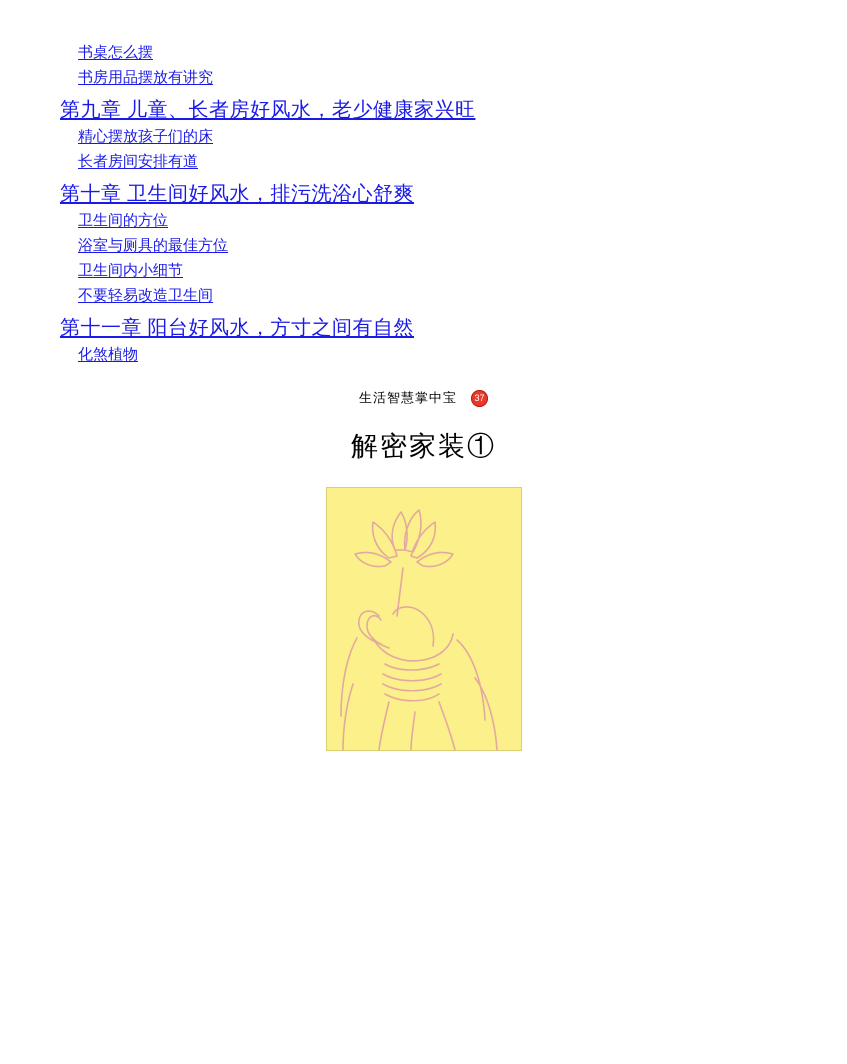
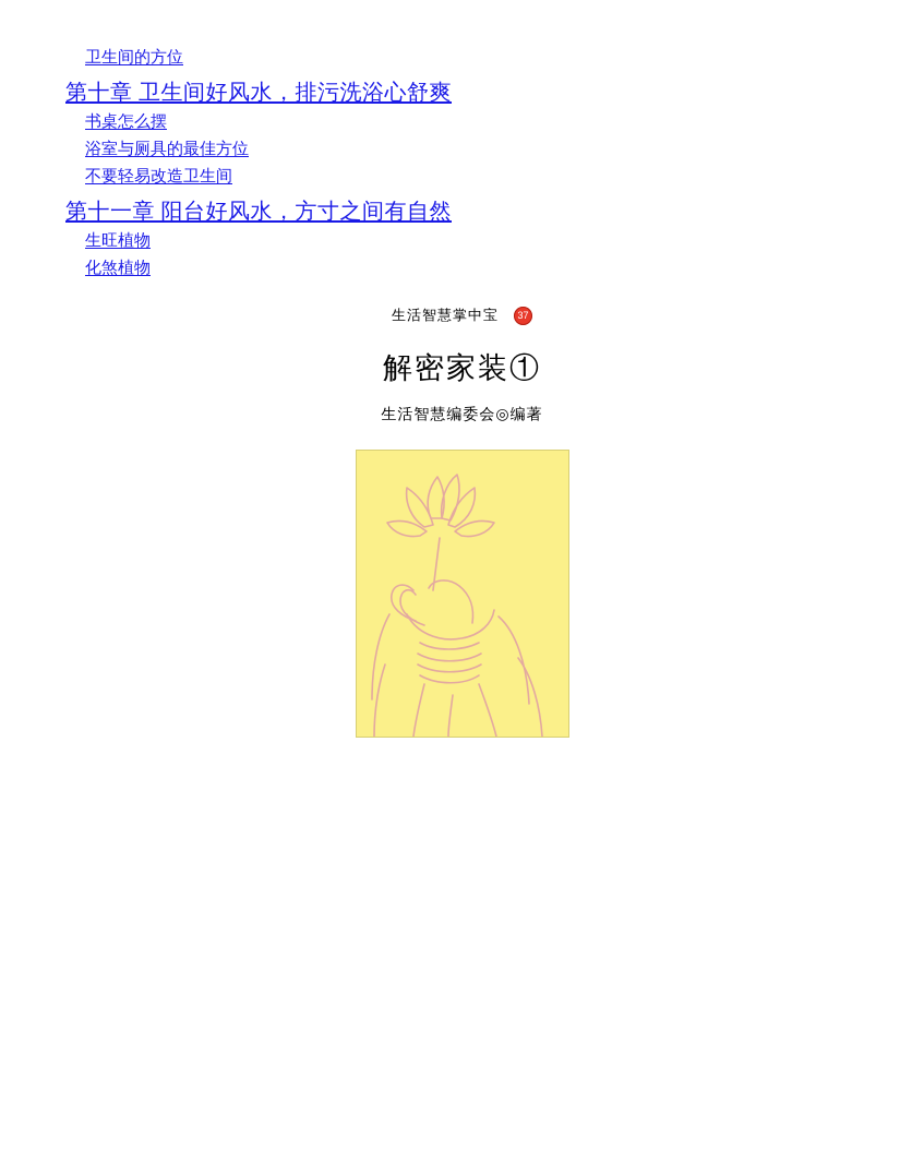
- 书桌怎么摆
+ 卫生间的方位
- 书房用品摆放有讲究
- 第九章 儿童、长者房好风水，老少健康家兴旺
- 精心摆放孩子们的床
- 长者房间安排有道
  第十章 卫生间好风水，排污洗浴心舒爽
- 卫生间的方位
+ 书桌怎么摆
  浴室与厕具的最佳方位
- 卫生间内小细节
  不要轻易改造卫生间
  第十一章 阳台好风水，方寸之间有自然
+ 生旺植物
  化煞植物
  生活智慧掌中宝
  37
  解密家装①
+ 生活智慧编委会◎编著
